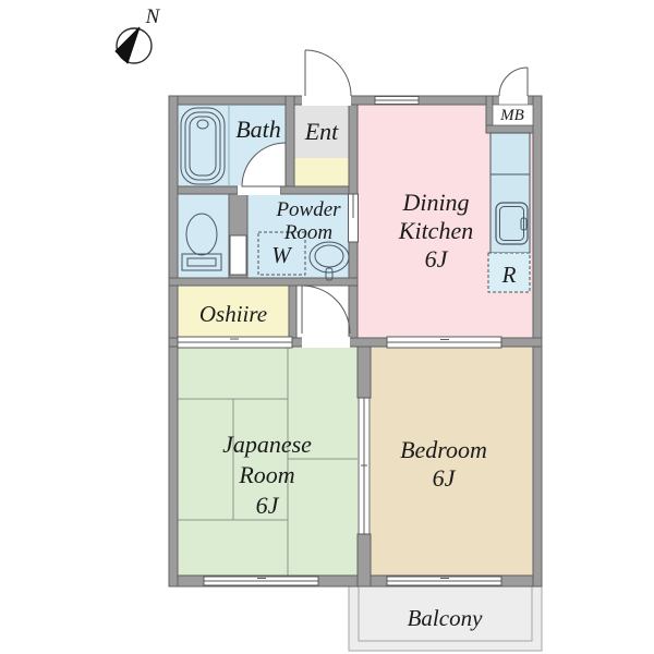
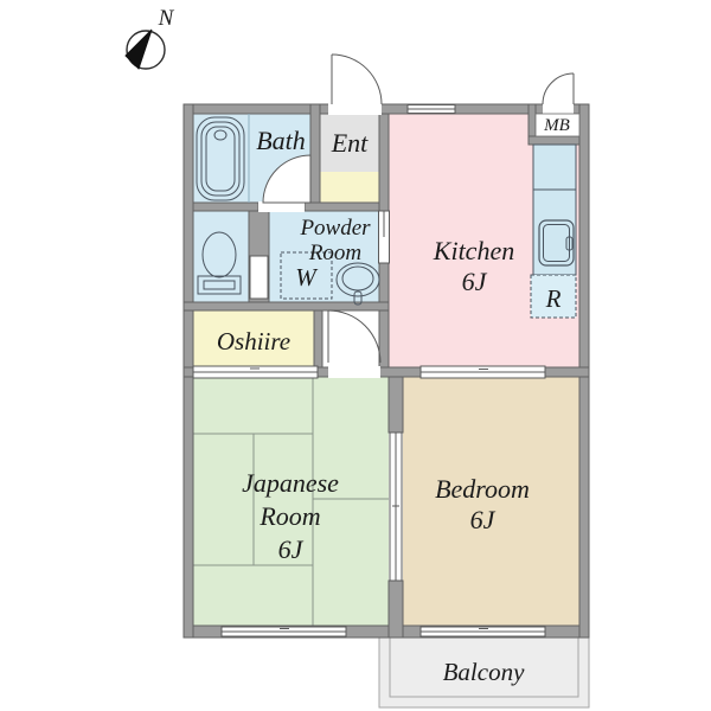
  N
  Bath
  Ent
  MB
  Powder
  Room
  W
  R
  Oshiire
- Dining
  Kitchen
  6J
  Japanese
  Room
  6J
  Bedroom
  6J
  Balcony
